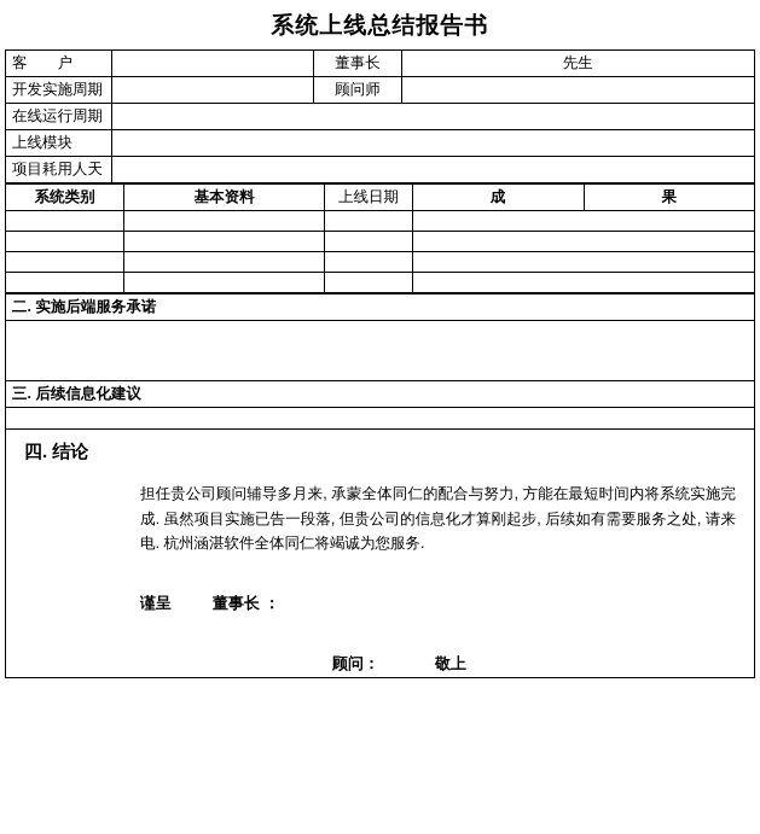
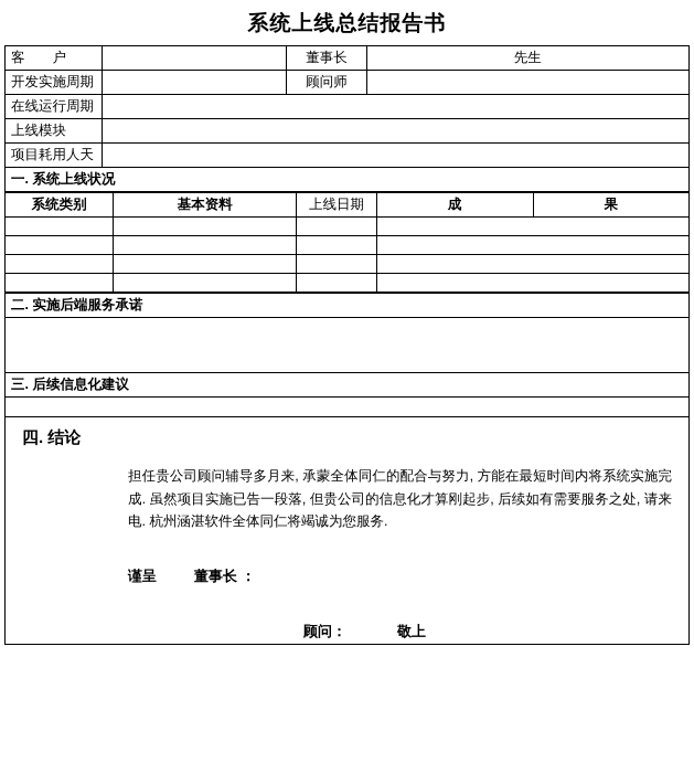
  系统上线总结报告书
  客 户		董事长	先生
  开发实施周期		顾问师
  在线运行周期
  上线模块
  项目耗用人天
+ 一. 系统上线状况
  系统类别	基本资料	上线日期	成	果
  二. 实施后端服务承诺
  三. 后续信息化建议
  四. 结论 担任贵公司顾问辅导多月来, 承蒙全体同仁的配合与努力, 方能在最短时间内将系统实施完成. 虽然项目实施已告一段落, 但贵公司的信息化才算刚起步, 后续如有需要服务之处, 请来电. 杭州涵湛软件全体同仁将竭诚为您服务. 谨呈 董事长 ： 顾问： 敬上
